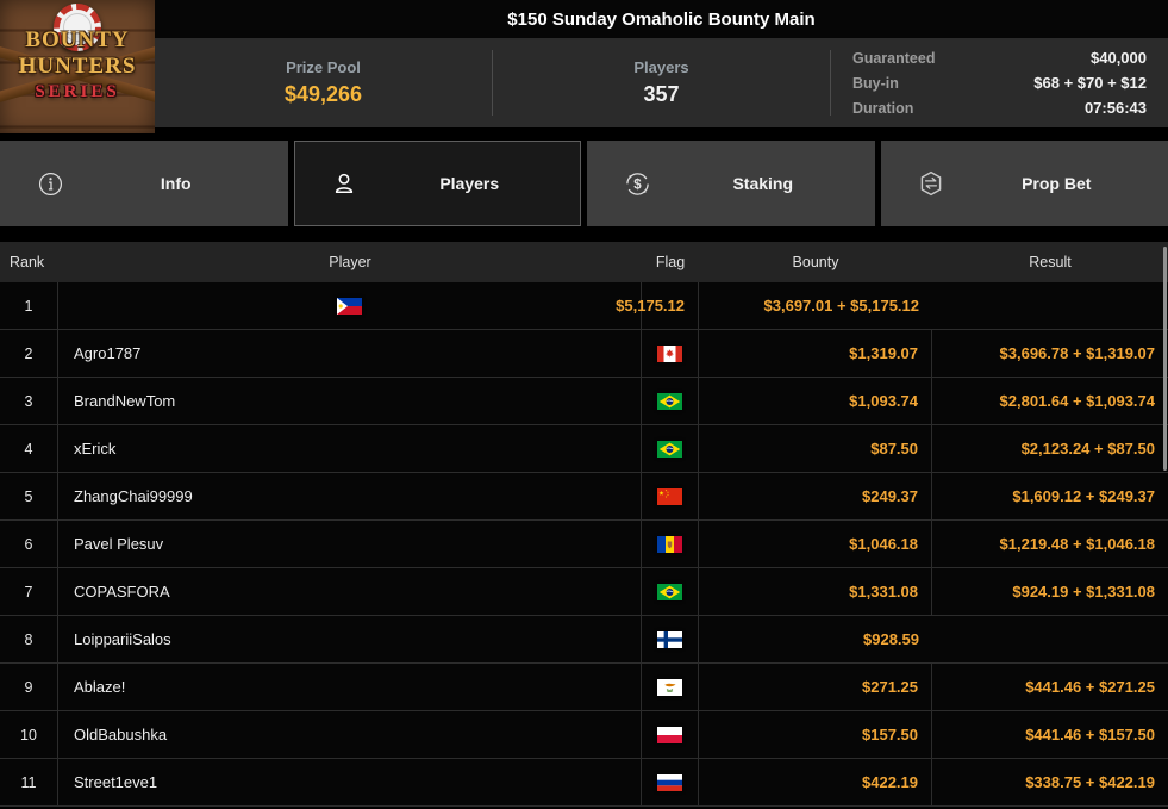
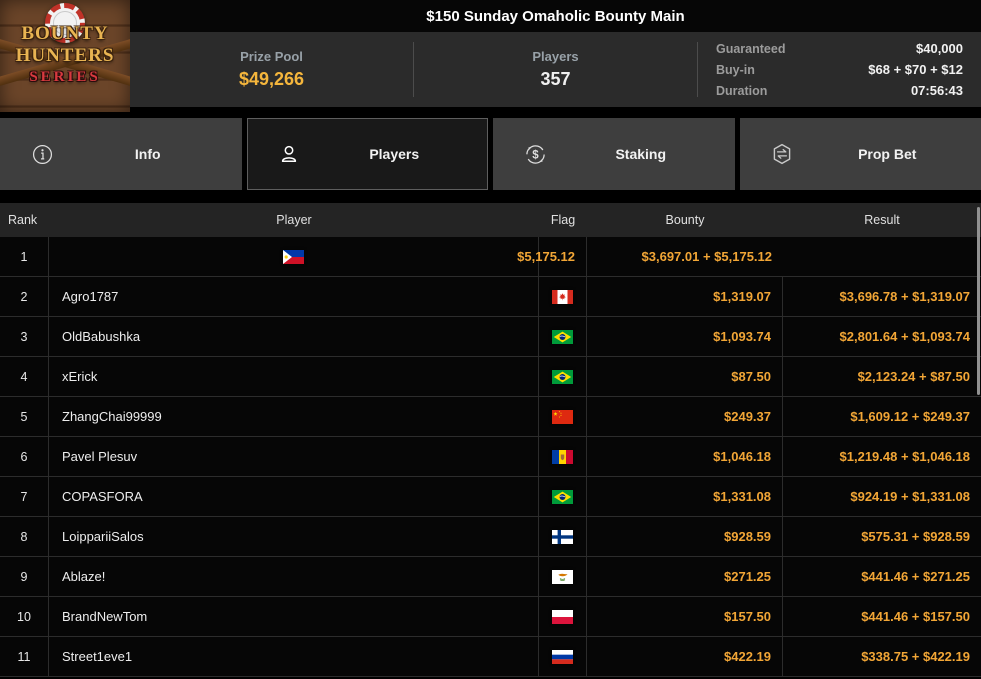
  $150 Sunday Omaholic Bounty Main
  BOUNTY
  HUNTERS
  SERIES
  Prize Pool
  $49,266
  Players
  357
  Guaranteed
  $40,000
  Buy-in
  $68 + $70 + $12
  Duration
  07:56:43
  Info
  Players
  $
  Staking
  Prop Bet
  Rank
  Player
  Flag
  Bounty
  Result
  1
  $5,175.12
  $3,697.01 + $5,175.12
  2
  Agro1787
  $1,319.07
  $3,696.78 + $1,319.07
  3
- BrandNewTom
+ OldBabushka
  $1,093.74
  $2,801.64 + $1,093.74
  4
  xErick
  $87.50
  $2,123.24 + $87.50
  5
  ZhangChai99999
  $249.37
  $1,609.12 + $249.37
  6
  Pavel Plesuv
  $1,046.18
  $1,219.48 + $1,046.18
  7
  COPASFORA
  $1,331.08
  $924.19 + $1,331.08
  8
  LoippariiSalos
  $928.59
+ $575.31 + $928.59
  9
  Ablaze!
  $271.25
  $441.46 + $271.25
  10
- OldBabushka
+ BrandNewTom
  $157.50
  $441.46 + $157.50
  11
  Street1eve1
  $422.19
  $338.75 + $422.19
